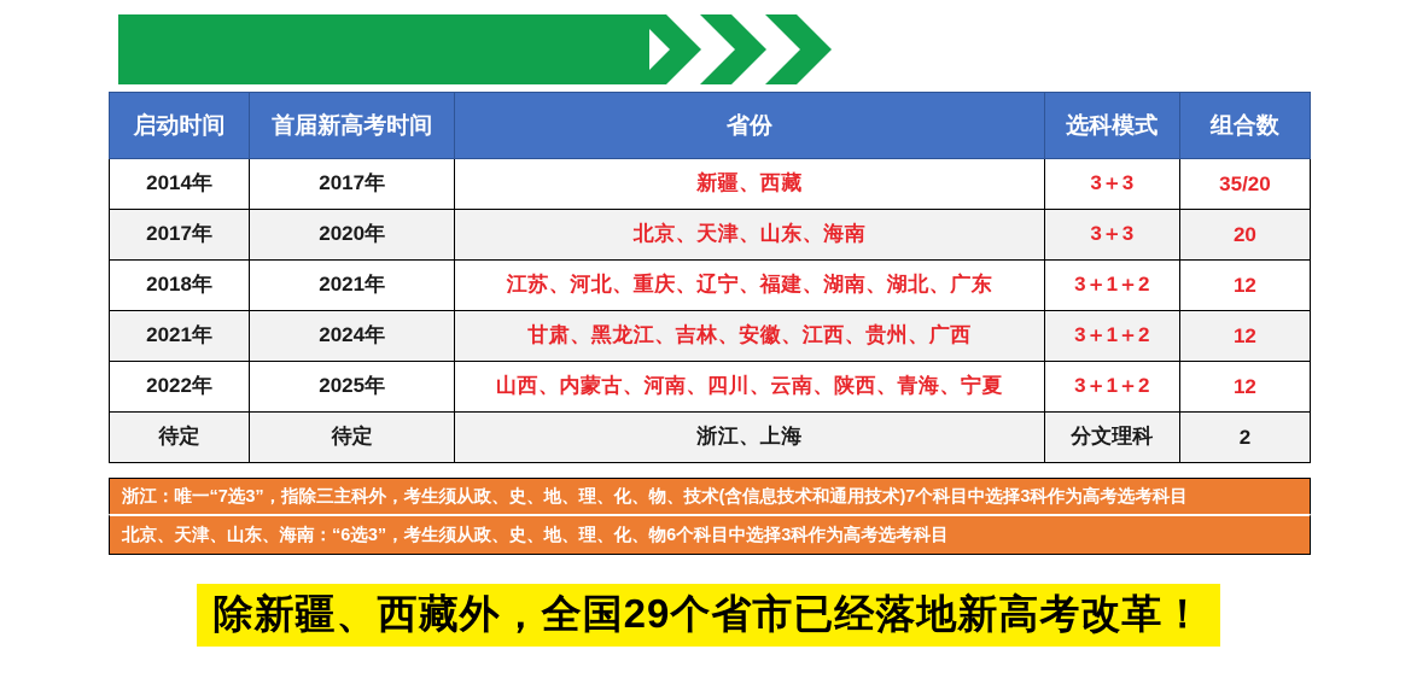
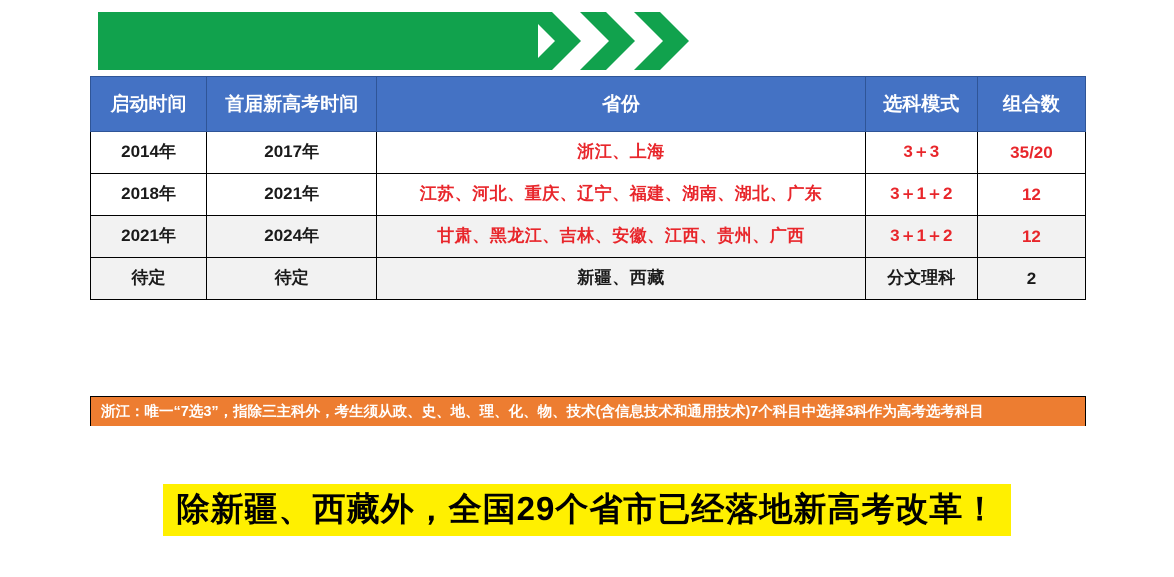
  启动时间	首届新高考时间	省份	选科模式	组合数
- 2014年	2017年	新疆、西藏	3＋3	35/20
+ 2014年	2017年	浙江、上海	3＋3	35/20
- 2017年	2020年	北京、天津、山东、海南	3＋3	20
  2018年	2021年	江苏、河北、重庆、辽宁、福建、湖南、湖北、广东	3＋1＋2	12
  2021年	2024年	甘肃、黑龙江、吉林、安徽、江西、贵州、广西	3＋1＋2	12
- 2022年	2025年	山西、内蒙古、河南、四川、云南、陕西、青海、宁夏	3＋1＋2	12
- 待定	待定	浙江、上海	分文理科	2
+ 待定	待定	新疆、西藏	分文理科	2
  浙江：唯一“7选3”，指除三主科外，考生须从政、史、地、理、化、物、技术(含信息技术和通用技术)7个科目中选择3科作为高考选考科目
- 北京、天津、山东、海南：“6选3”，考生须从政、史、地、理、化、物6个科目中选择3科作为高考选考科目
  除新疆、西藏外，全国29个省市已经落地新高考改革！
